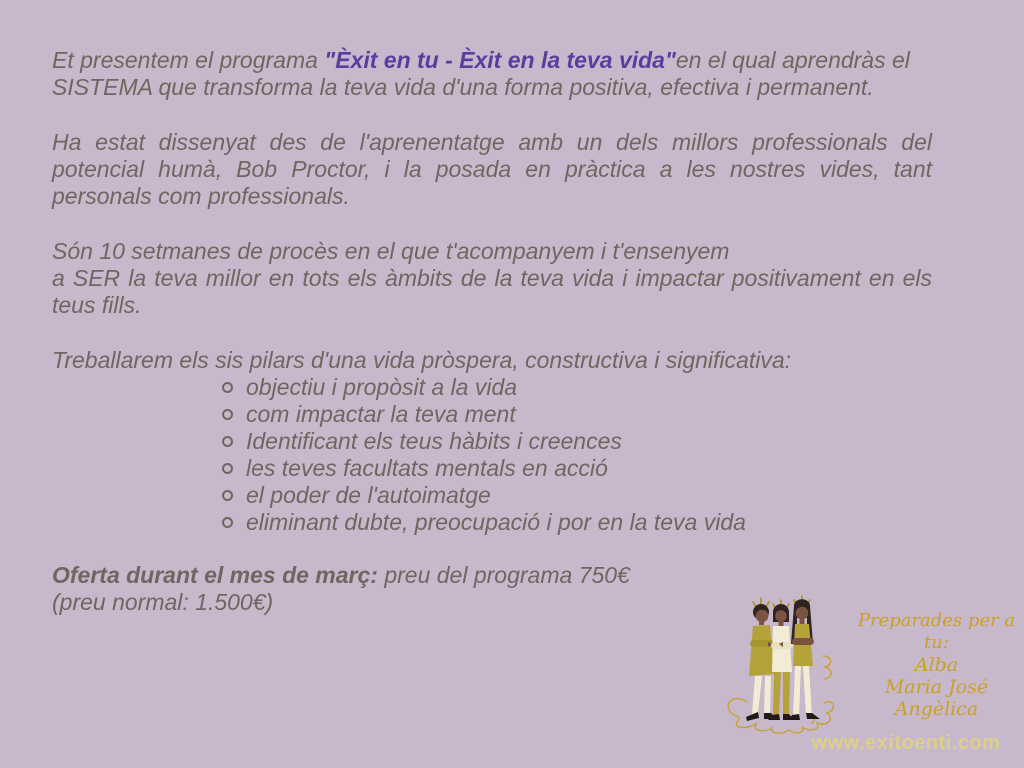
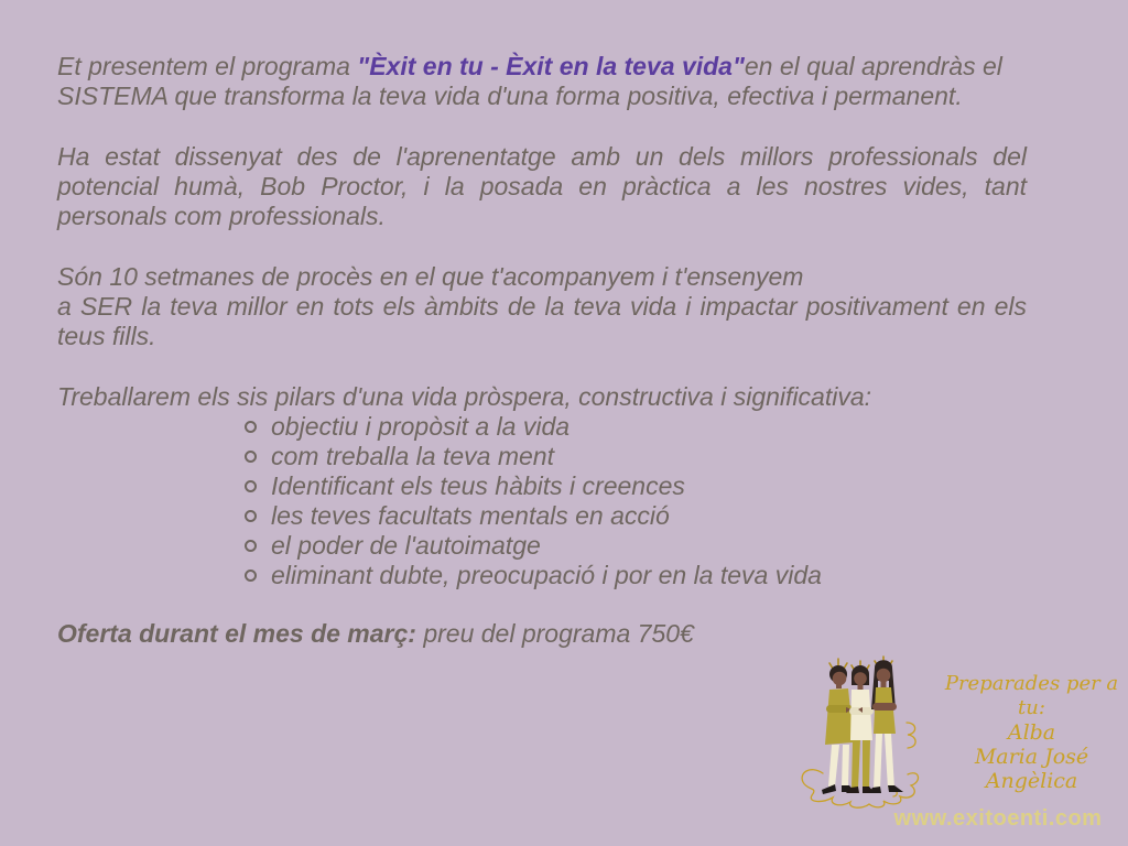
  Et presentem el programa "Èxit en tu - Èxit en la teva vida"en el qual aprendràs el SISTEMA que transforma la teva vida d'una forma positiva, efectiva i permanent.
  Ha estat dissenyat des de l'aprenentatge amb un dels millors professionals del potencial humà, Bob Proctor, i la posada en pràctica a les nostres vides, tant personals com professionals.
  Són 10 setmanes de procès en el que t'acompanyem i t'ensenyem
  a SER la teva millor en tots els àmbits de la teva vida i impactar positivament en els teus fills.
  Treballarem els sis pilars d'una vida pròspera, constructiva i significativa:
  objectiu i propòsit a la vida
- com impactar la teva ment
+ com treballa la teva ment
  Identificant els teus hàbits i creences
  les teves facultats mentals en acció
  el poder de l'autoimatge
  eliminant dubte, preocupació i por en la teva vida
  Oferta durant el mes de març: preu del programa 750€
- (preu normal: 1.500€)
  Preparades per a tu:
  Alba
  Maria José
  Angèlica
  www.exitoenti.com
